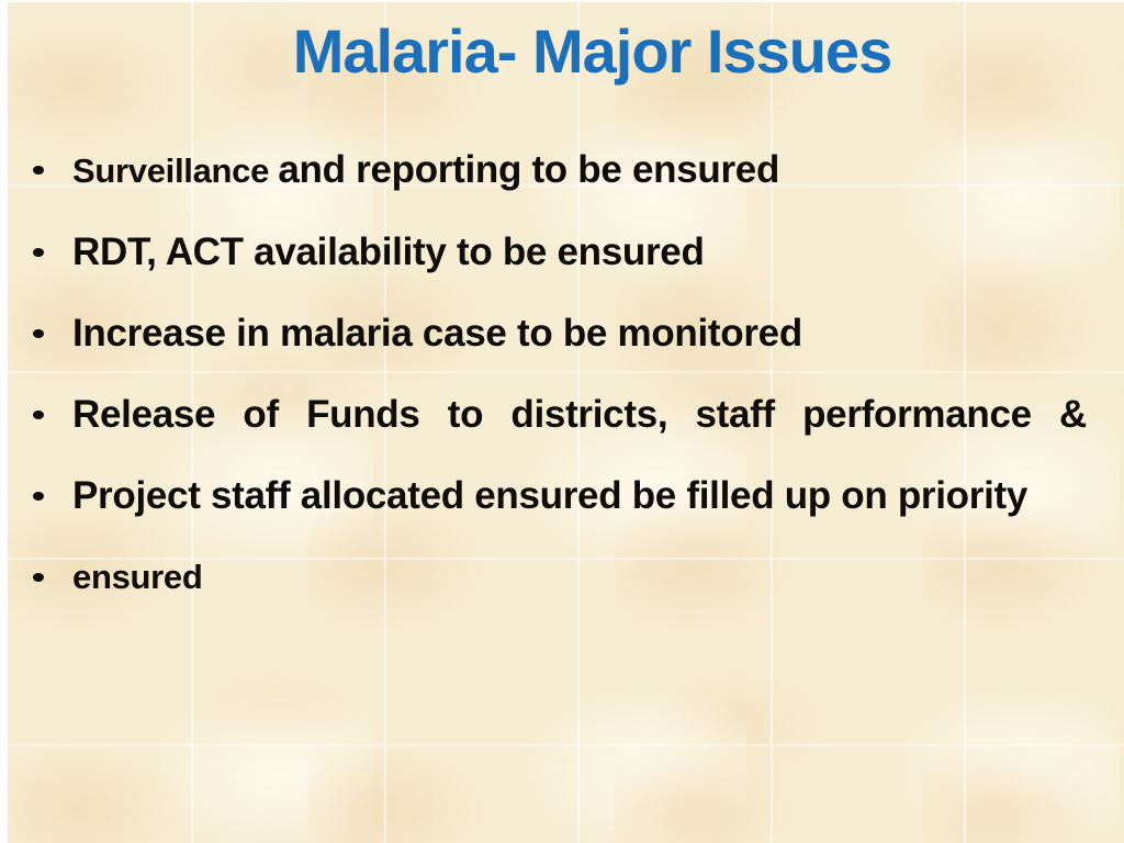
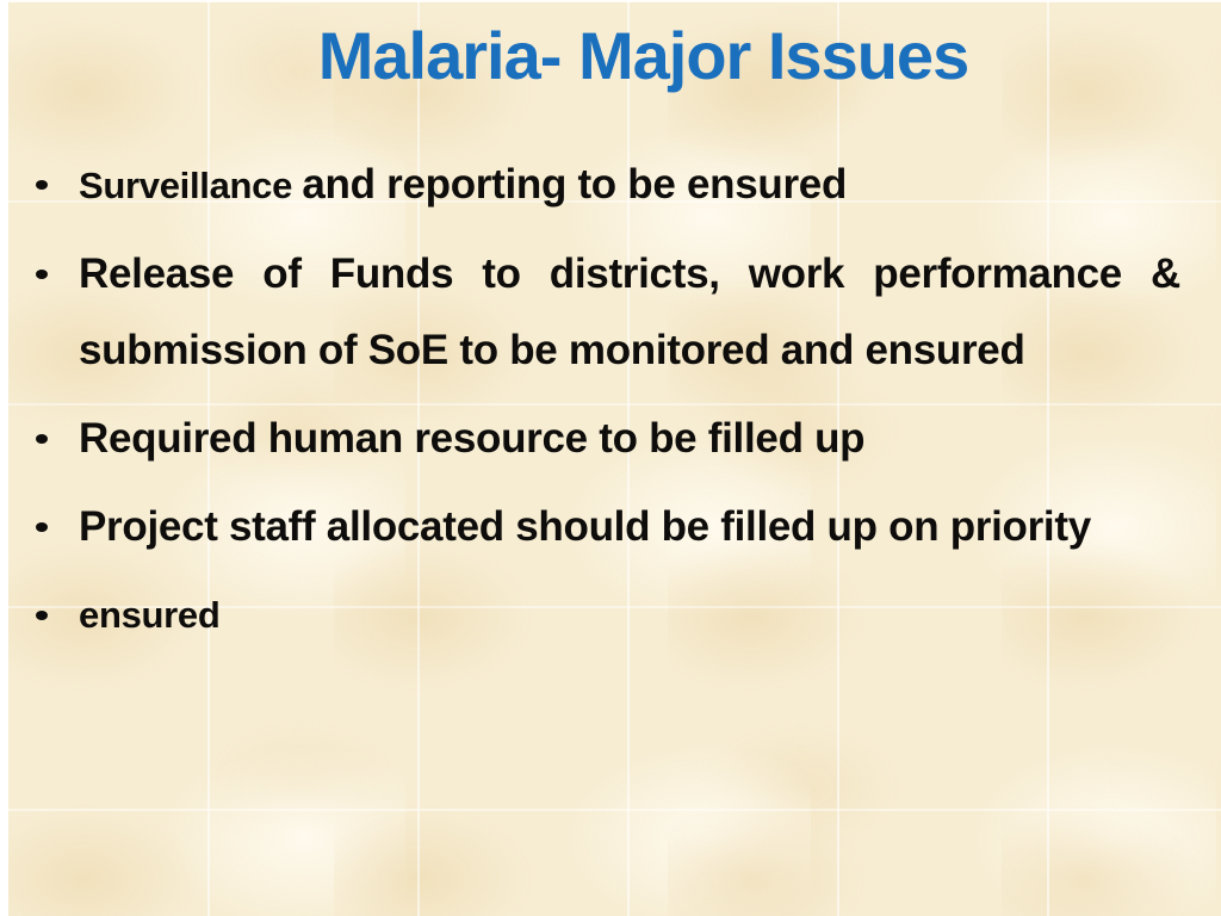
  Malaria- Major Issues
  Surveillance and reporting to be ensured
- RDT, ACT availability to be ensured
- Increase in malaria case to be monitored
- Release of Funds to districts, staff performance &
+ Release of Funds to districts, work performance &
+ submission of SoE to be monitored and ensured
+ Required human resource to be filled up
- Project staff allocated ensured be filled up on priority
+ Project staff allocated should be filled up on priority
  ensured
